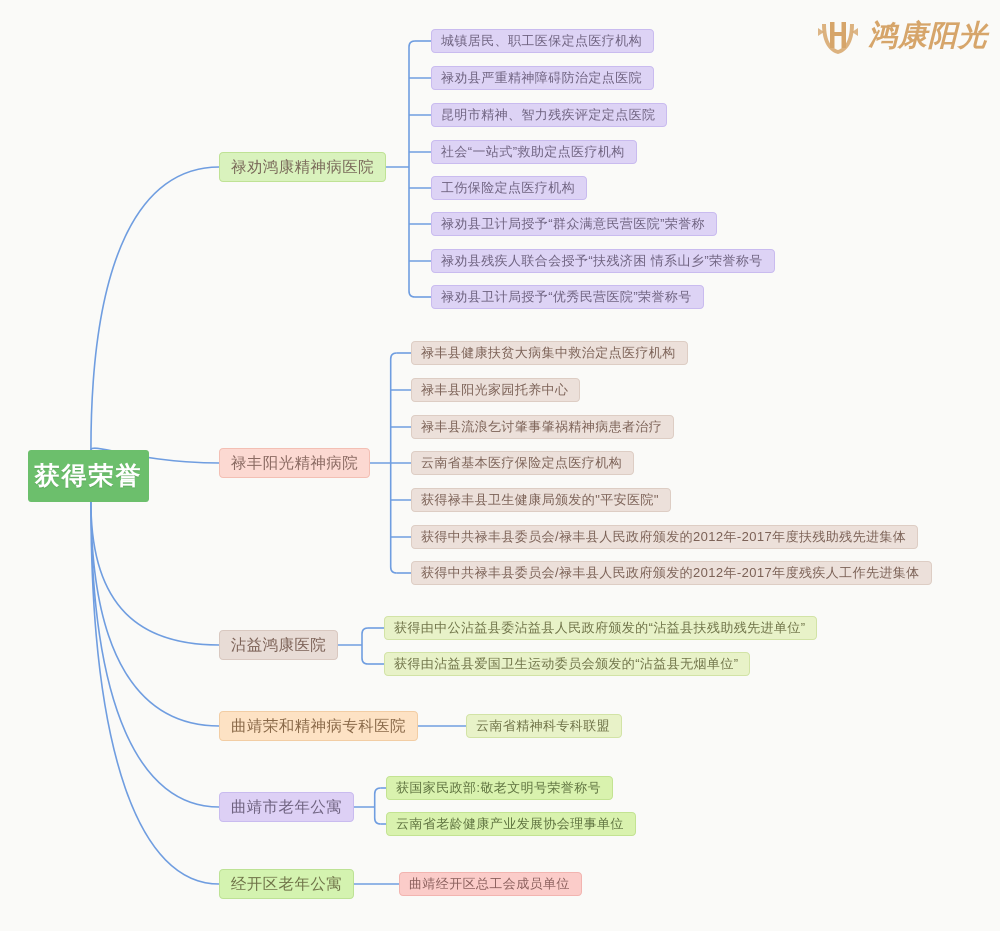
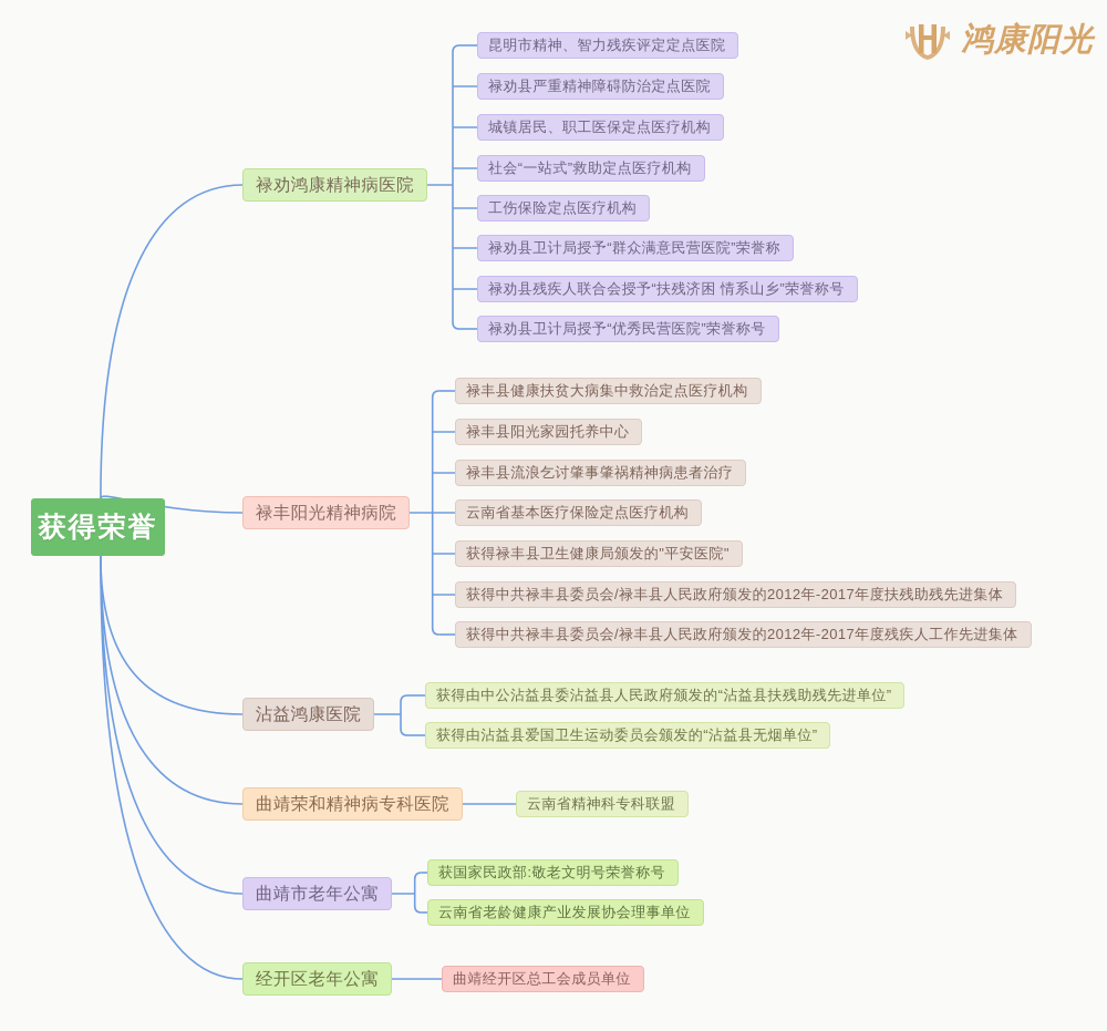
  鸿康阳光
  获得荣誉
  禄劝鸿康精神病医院
- 城镇居民、职工医保定点医疗机构
+ 昆明市精神、智力残疾评定定点医院
  禄劝县严重精神障碍防治定点医院
- 昆明市精神、智力残疾评定定点医院
+ 城镇居民、职工医保定点医疗机构
  社会“一站式”救助定点医疗机构
  工伤保险定点医疗机构
  禄劝县卫计局授予“群众满意民营医院”荣誉称
  禄劝县残疾人联合会授予“扶残济困 情系山乡”荣誉称号
  禄劝县卫计局授予“优秀民营医院”荣誉称号
  禄丰阳光精神病院
  禄丰县健康扶贫大病集中救治定点医疗机构
  禄丰县阳光家园托养中心
  禄丰县流浪乞讨肇事肇祸精神病患者治疗
  云南省基本医疗保险定点医疗机构
  获得禄丰县卫生健康局颁发的"平安医院"
  获得中共禄丰县委员会/禄丰县人民政府颁发的2012年-2017年度扶残助残先进集体
  获得中共禄丰县委员会/禄丰县人民政府颁发的2012年-2017年度残疾人工作先进集体
  沾益鸿康医院
  获得由中公沾益县委沾益县人民政府颁发的“沾益县扶残助残先进单位”
  获得由沾益县爱国卫生运动委员会颁发的“沾益县无烟单位”
  曲靖荣和精神病专科医院
  云南省精神科专科联盟
  曲靖市老年公寓
  获国家民政部:敬老文明号荣誉称号
  云南省老龄健康产业发展协会理事单位
  经开区老年公寓
  曲靖经开区总工会成员单位
